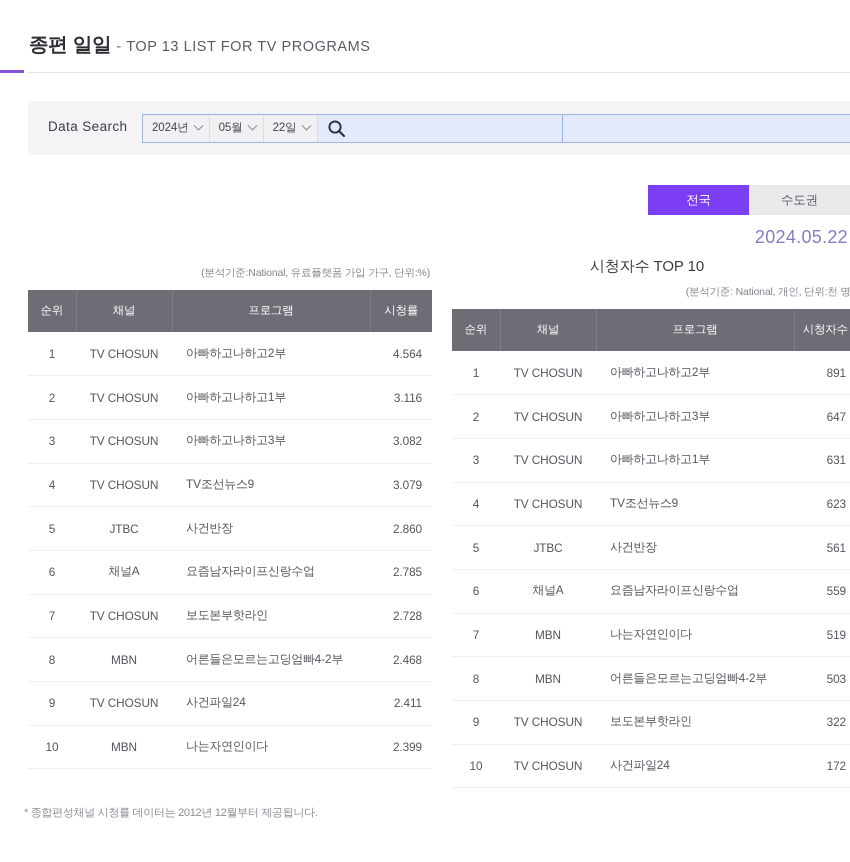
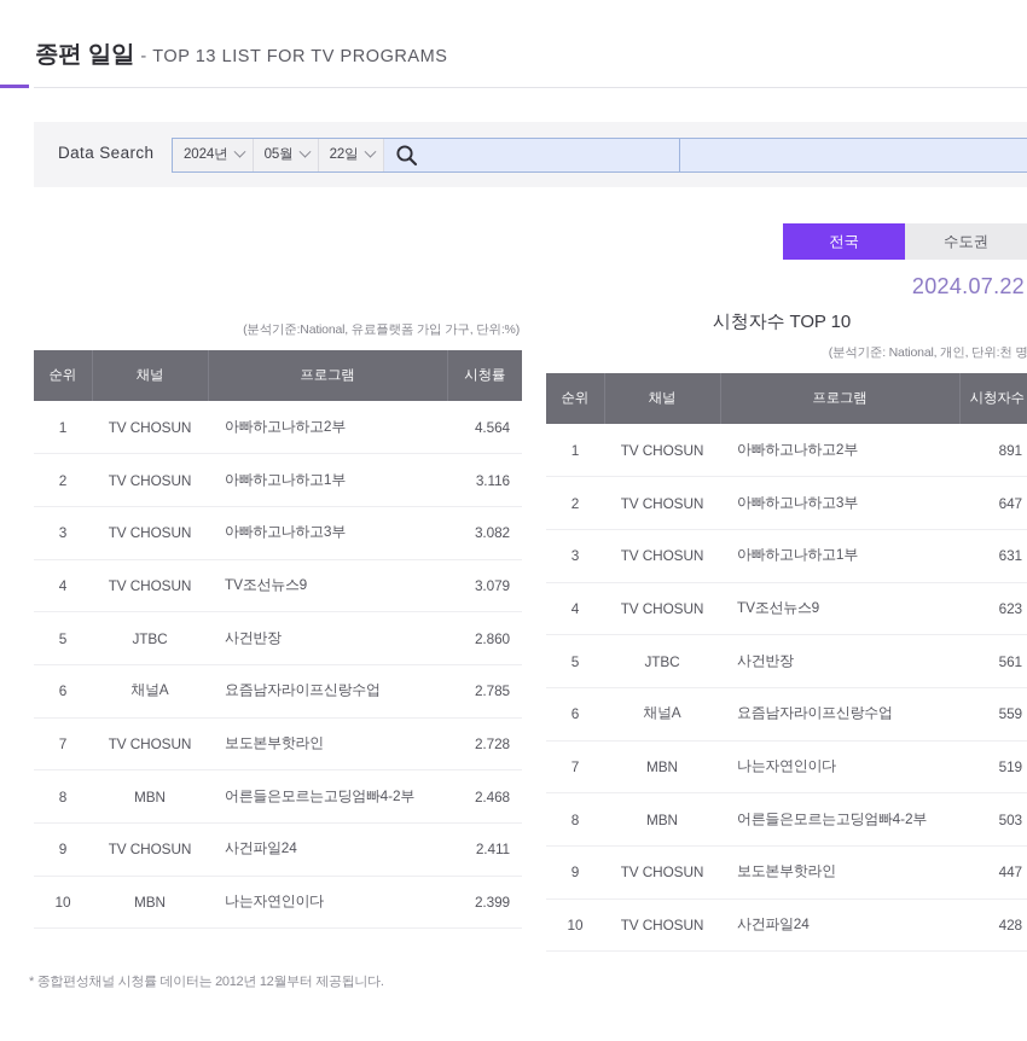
  종편 일일
  -
  TOP 13 LIST FOR TV PROGRAMS
  Data Search
  2024년
  05월
  22일
  전국
  수도권
- 2024.05.22
+ 2024.07.22
  (분석기준:National, 유료플랫폼 가입 가구, 단위:%)
  순위	채널	프로그램	시청률
  1	TV CHOSUN	아빠하고나하고2부	4.564
  2	TV CHOSUN	아빠하고나하고1부	3.116
  3	TV CHOSUN	아빠하고나하고3부	3.082
  4	TV CHOSUN	TV조선뉴스9	3.079
  5	JTBC	사건반장	2.860
  6	채널A	요즘남자라이프신랑수업	2.785
  7	TV CHOSUN	보도본부핫라인	2.728
  8	MBN	어른들은모르는고딩엄빠4-2부	2.468
  9	TV CHOSUN	사건파일24	2.411
  10	MBN	나는자연인이다	2.399
  시청자수 TOP 10
  (분석기준: National, 개인, 단위:천 명
  순위	채널	프로그램	시청자수
  1	TV CHOSUN	아빠하고나하고2부	891
  2	TV CHOSUN	아빠하고나하고3부	647
  3	TV CHOSUN	아빠하고나하고1부	631
  4	TV CHOSUN	TV조선뉴스9	623
  5	JTBC	사건반장	561
  6	채널A	요즘남자라이프신랑수업	559
  7	MBN	나는자연인이다	519
  8	MBN	어른들은모르는고딩엄빠4-2부	503
- 9	TV CHOSUN	보도본부핫라인	322
+ 9	TV CHOSUN	보도본부핫라인	447
- 10	TV CHOSUN	사건파일24	172
+ 10	TV CHOSUN	사건파일24	428
  * 종합편성채널 시청률 데이터는 2012년 12월부터 제공됩니다.
